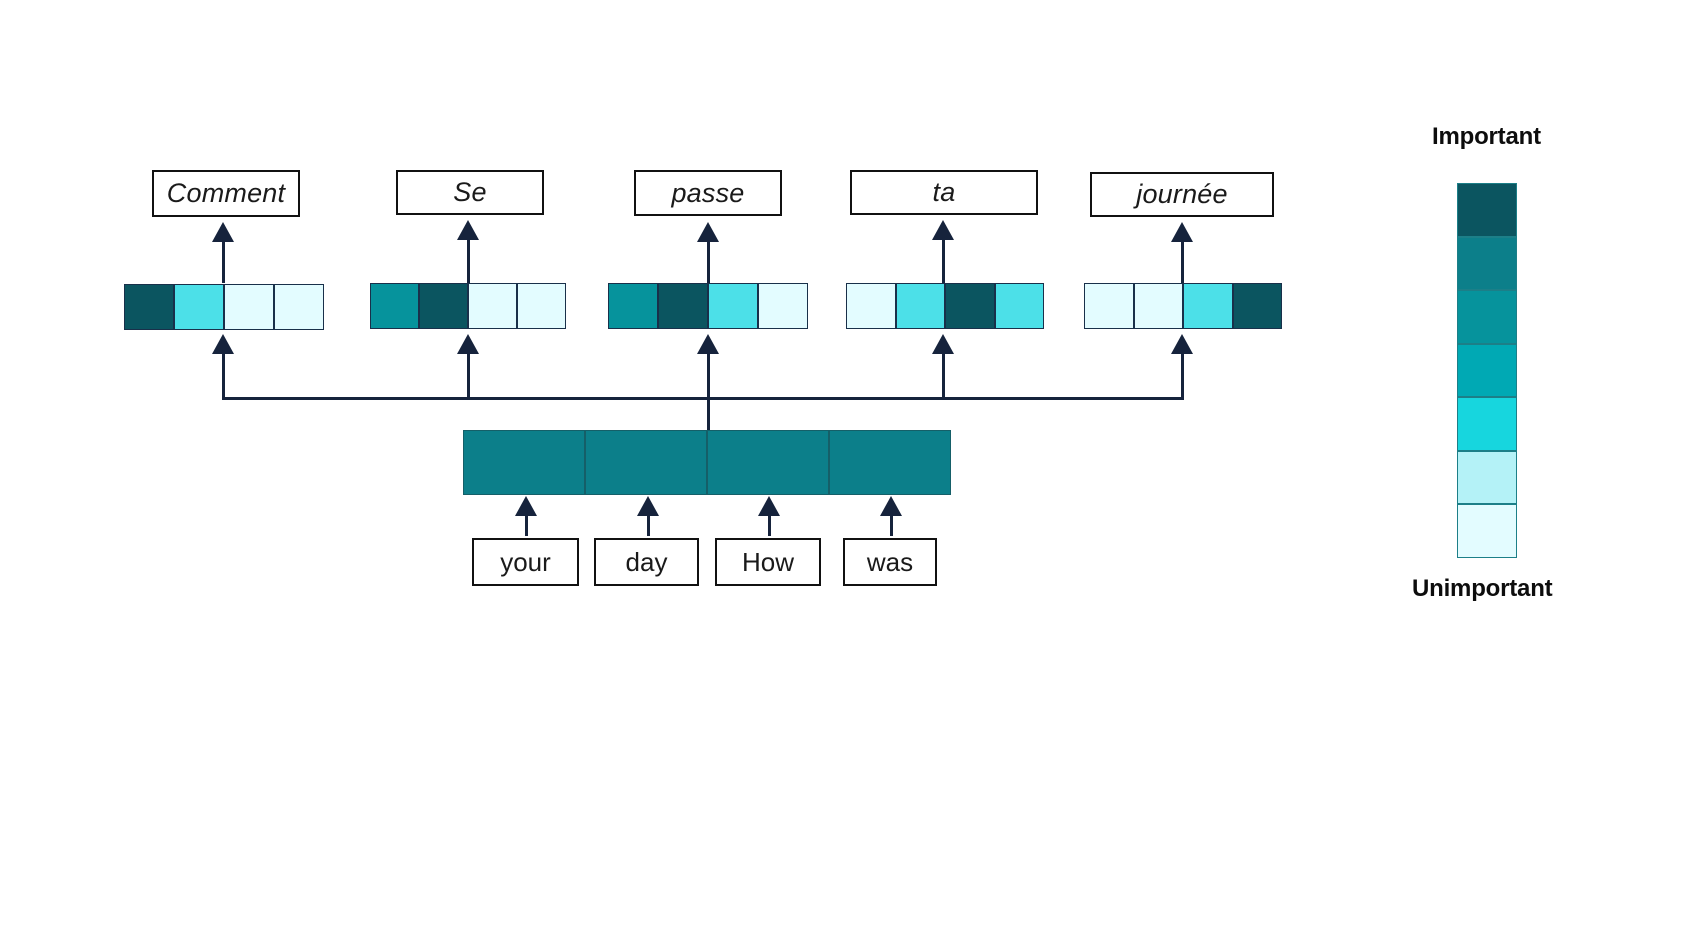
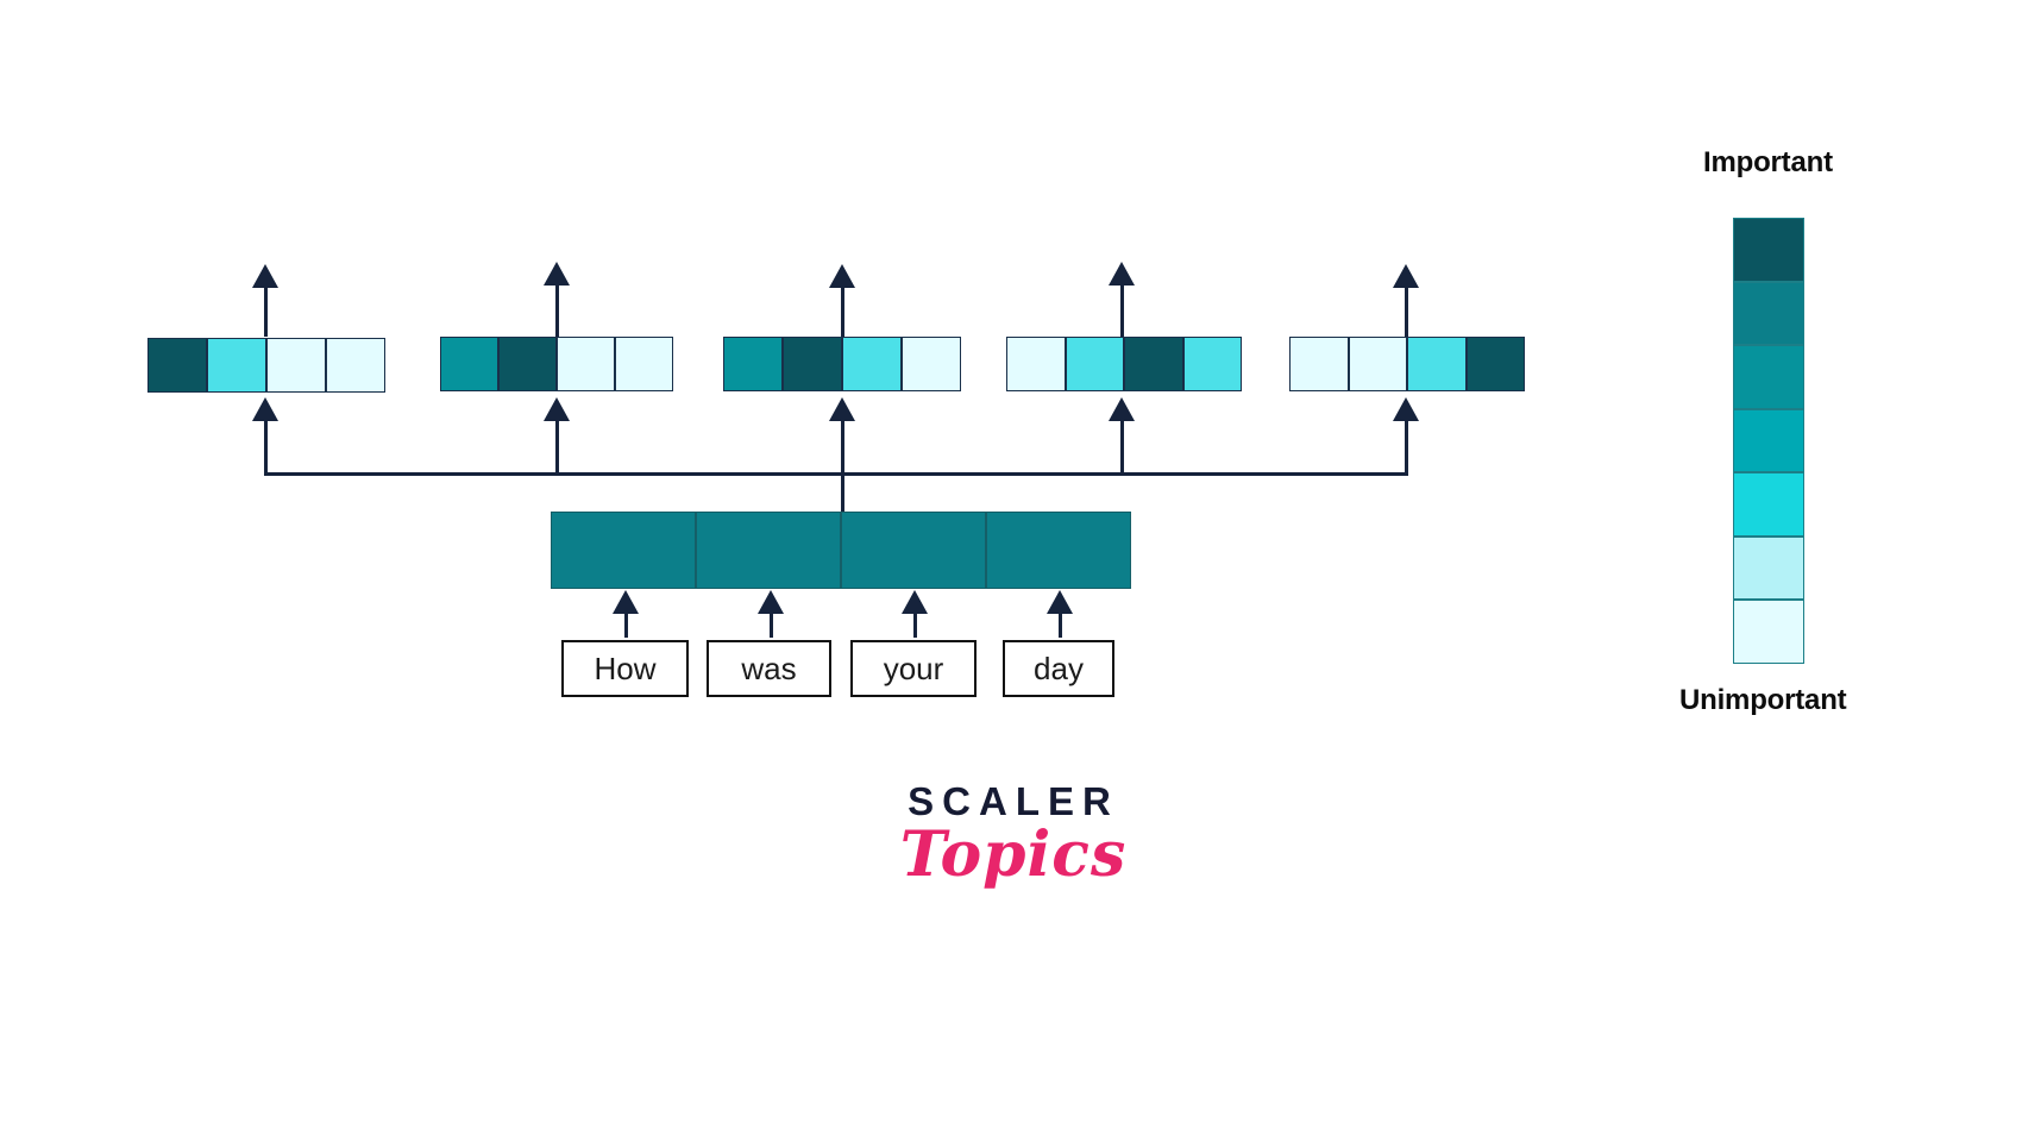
- Comment
- Se
- passe
- ta
- journée
- your
+ How
- day
+ was
- How
+ your
- was
+ day
  Important
  Unimportant
+ SCALER
+ Topics
